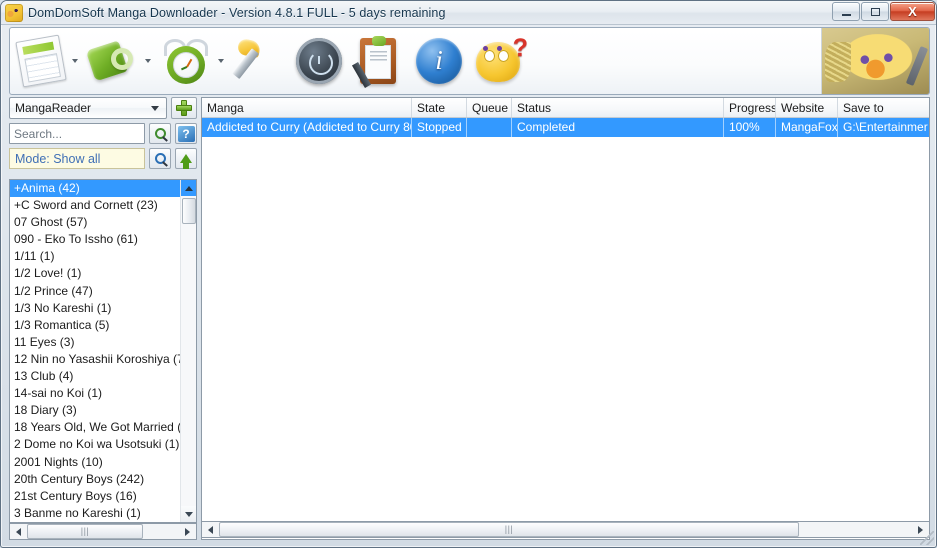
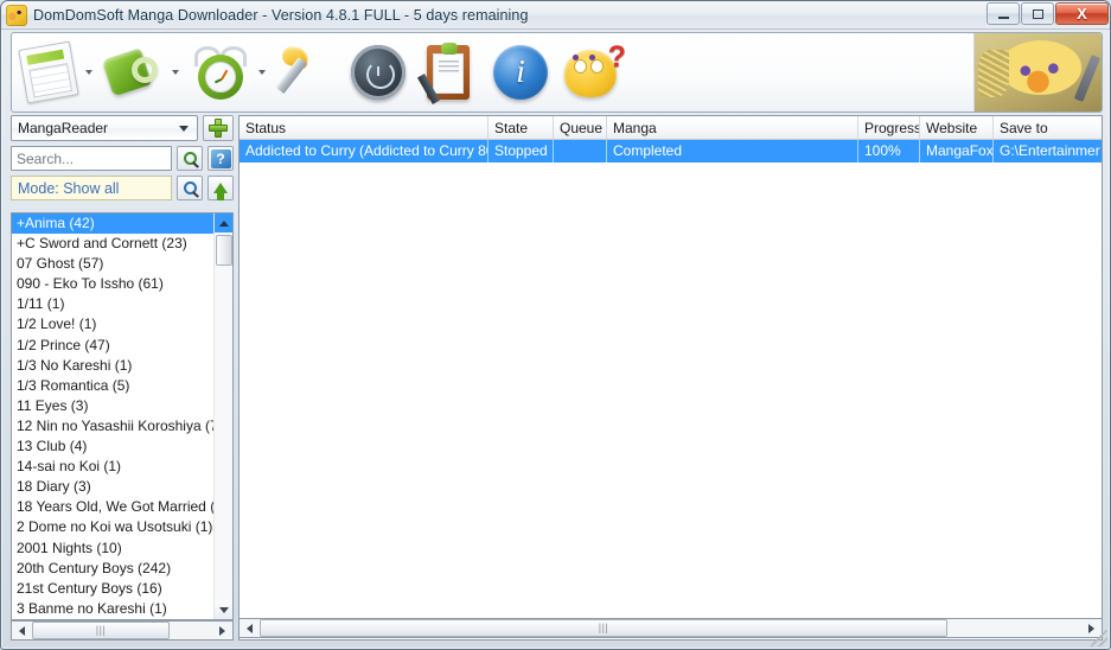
  DomDomSoft Manga Downloader - Version 4.8.1 FULL - 5 days remaining
  X
  i
  ?
  MangaReader
  Search...
  ?
  Mode: Show all
  +Anima (42)
  +C Sword and Cornett (23)
  07 Ghost (57)
  090 - Eko To Issho (61)
  1/11 (1)
  1/2 Love! (1)
  1/2 Prince (47)
  1/3 No Kareshi (1)
  1/3 Romantica (5)
  11 Eyes (3)
  12 Nin no Yasashii Koroshiya (
  13 Club (4)
  14-sai no Koi (1)
  18 Diary (3)
  18 Years Old, We Got Married
  2 Dome no Koi wa Usotsuki (1)
  2001 Nights (10)
  20th Century Boys (242)
  21st Century Boys (16)
  3 Banme no Kareshi (1)
  |||
- Manga
+ Status
  State
  Queue
- Status
+ Manga
  Progress
  Website
  Save to
  Addicted to Curry (Addicted to Curry 8
  Stopped
  Completed
  100%
  MangaFox
  G:\Entertainmer
  |||
